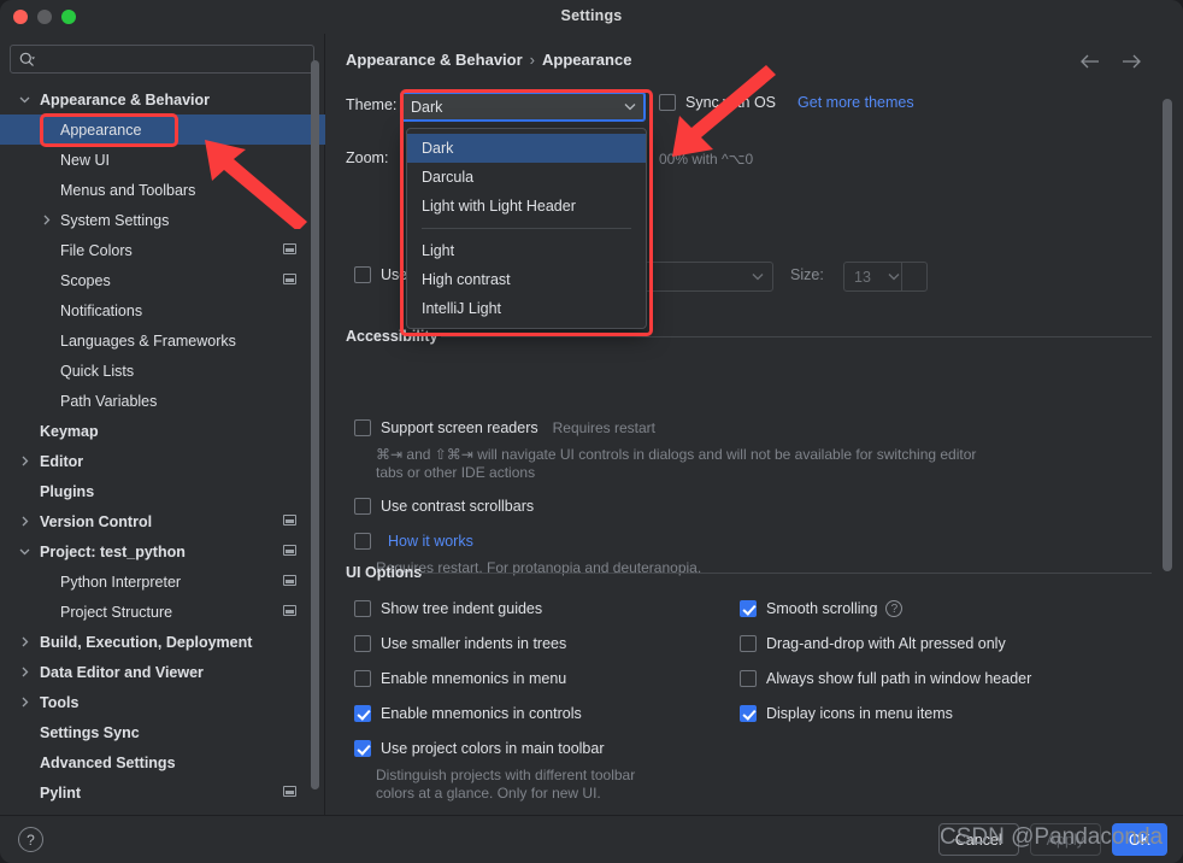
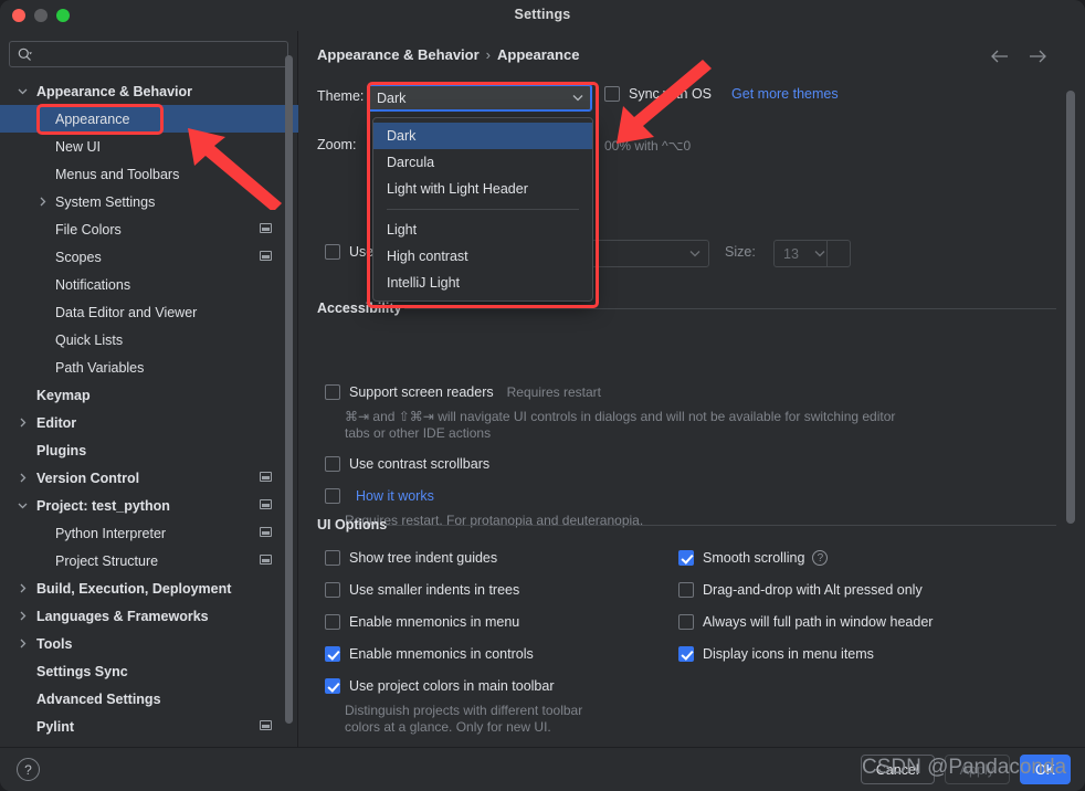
  Settings
  Appearance & Behavior
  Appearance
  New UI
  Menus and Toolbars
  System Settings
  File Colors
  Scopes
  Notifications
- Languages & Frameworks
+ Data Editor and Viewer
  Quick Lists
  Path Variables
  Keymap
  Editor
  Plugins
  Version Control
  Project: test_python
  Python Interpreter
  Project Structure
  Build, Execution, Deployment
- Data Editor and Viewer
+ Languages & Frameworks
  Tools
  Settings Sync
  Advanced Settings
  Pylint
  Appearance & Behavior › Appearance
  Theme:
  Dark
  Synch OS
  Get more themes
  Zoom:
  00% with ^⌥0
  Use
  Size:
  13
  Accessibility
  Support screen readers
  Requires restart
  ⌘⇥ and ⇧⌘⇥ will navigate UI controls in dialogs and will not be available for switching editor
  tabs or other IDE actions
  Use contrast scrollbars
  How it works
  Requires restart. For protanopia and deuteranopia.
  UI Options
  Show tree indent guides
  Use smaller indents in trees
  Enable mnemonics in menu
  Enable mnemonics in controls
  Use project colors in main toolbar
  Distinguish projects with different toolbar
  colors at a glance. Only for new UI.
  Smooth scrolling
  ?
  Drag-and-drop with Alt pressed only
- Always show full path in window header
+ Always will full path in window header
  Display icons in menu items
  Dark
  Darcula
  Light with Light Header
  Light
  High contrast
  IntelliJ Light
  ?
  Cancel
  Apply
  OK
  CSDN @Pandaconda
